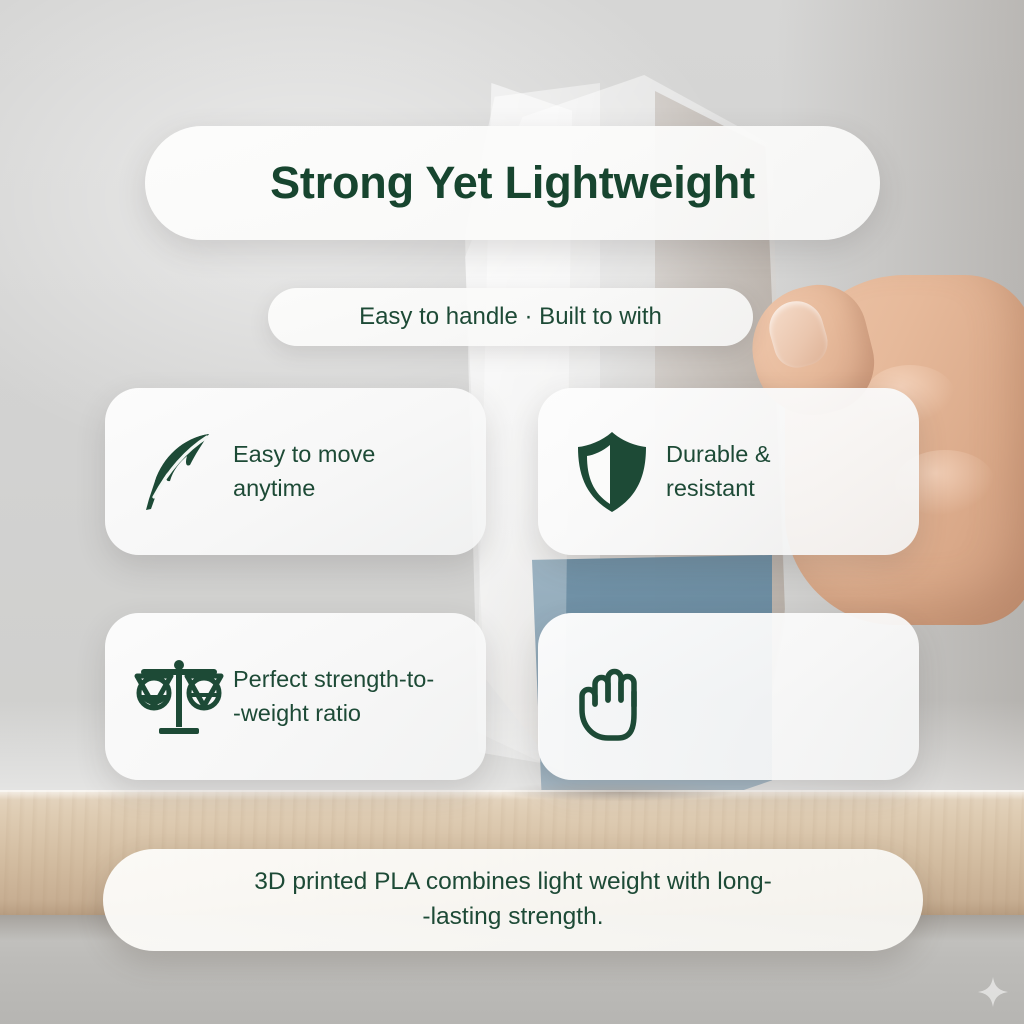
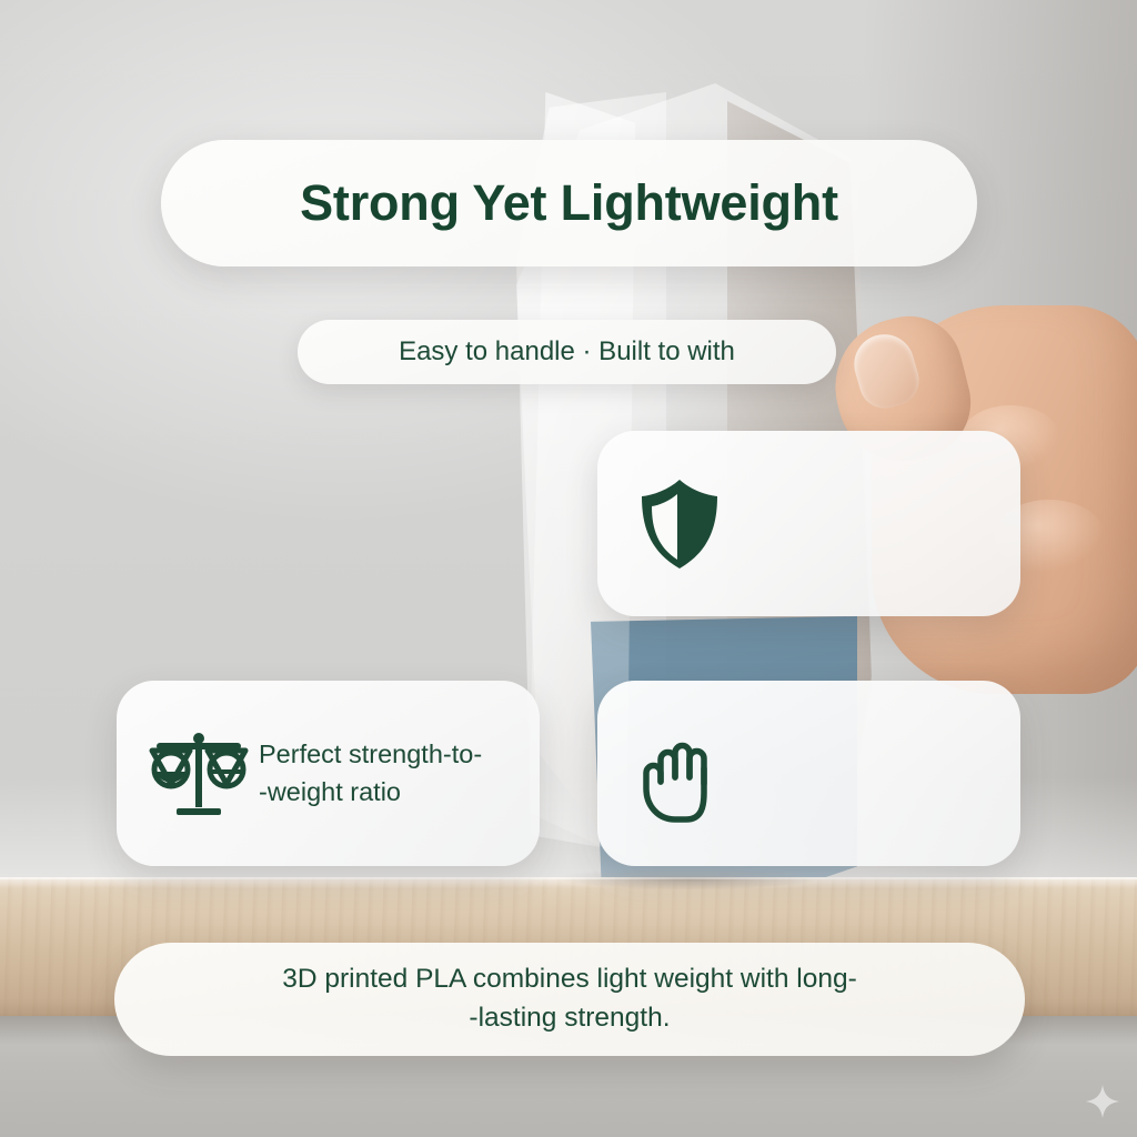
  Strong Yet Lightweight
  Easy to handle · Built to with
- Easy to move
- anytime
- Durable &
- resistant
  Perfect strength-to-
  -weight ratio
  3D printed PLA combines light weight with long-
  -lasting strength.
